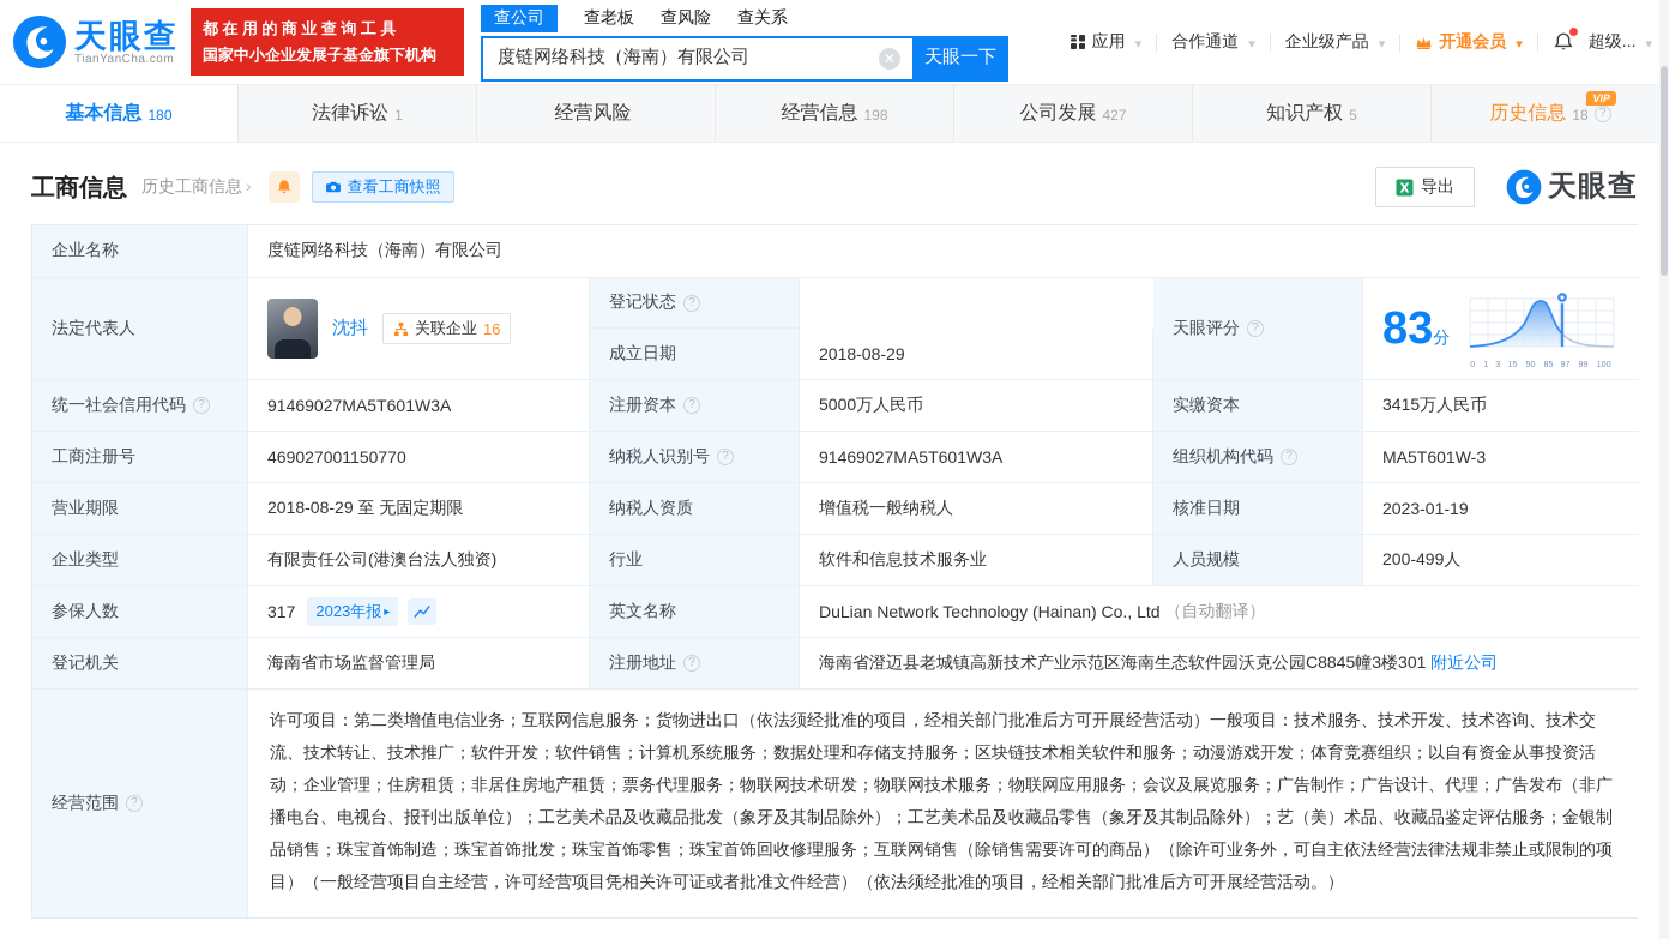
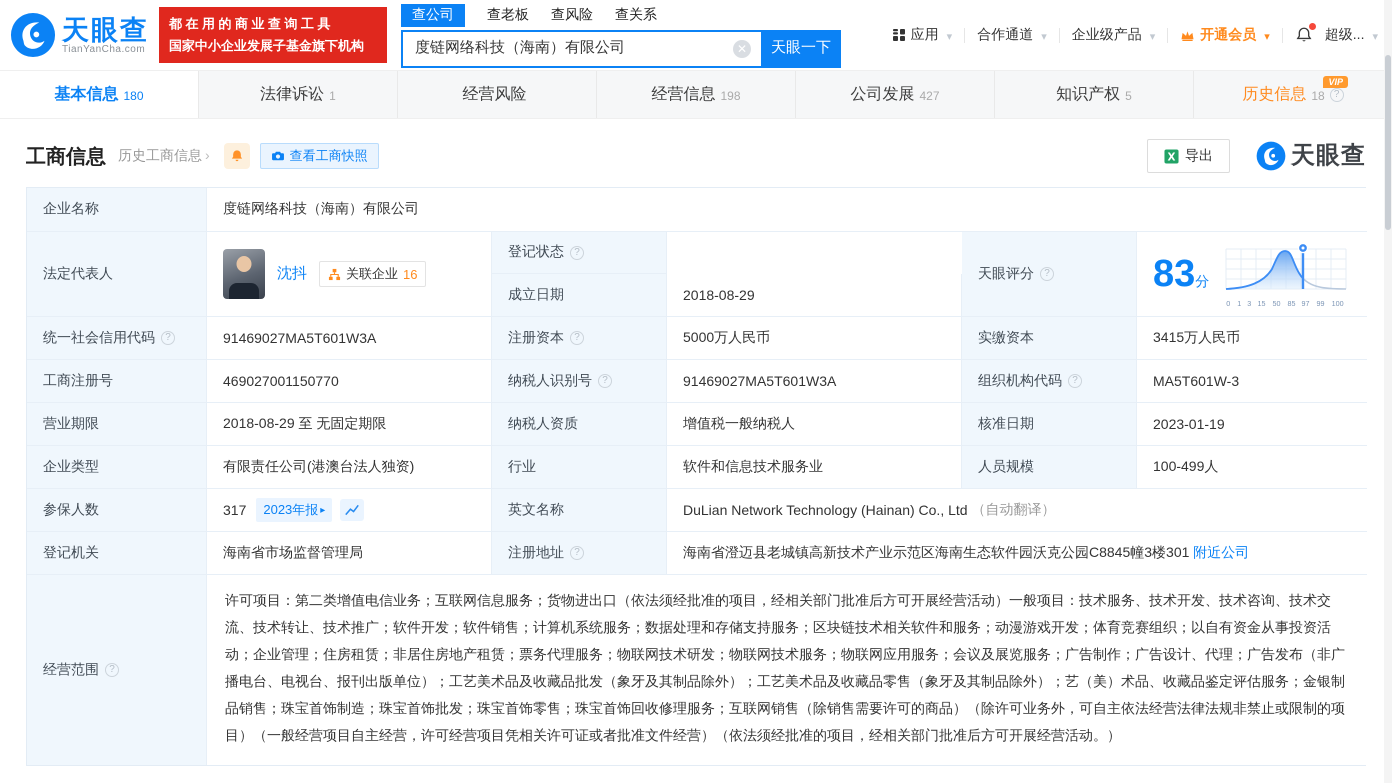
  天眼查
  TianYanCha.com
  都在用的商业查询工具
  国家中小企业发展子基金旗下机构
  查公司
  查老板
  查风险
  查关系
  度链网络科技（海南）有限公司
  天眼一下
  应用
  合作通道
  企业级产品
  开通会员
  超级...
  基本信息
  180
  法律诉讼
  1
  经营风险
  经营信息
  198
  公司发展
  427
  知识产权
  5
  VIP
  历史信息
  18
  工商信息
  历史工商信息
  查看工商快照
  X
  导出
  天眼查
  企业名称
  度链网络科技（海南）有限公司
  法定代表人
  沈抖
  关联企业
  16
  登记状态
  天眼评分
  83分
  0
  1
  3
  15
  50
  85
  97
  99
  100
  成立日期
  2018-08-29
  统一社会信用代码
  91469027MA5T601W3A
  注册资本
  5000万人民币
  实缴资本
  3415万人民币
  工商注册号
  469027001150770
  纳税人识别号
  91469027MA5T601W3A
  组织机构代码
  MA5T601W-3
  营业期限
  2018-08-29 至 无固定期限
  纳税人资质
  增值税一般纳税人
  核准日期
  2023-01-19
  企业类型
  有限责任公司(港澳台法人独资)
  行业
  软件和信息技术服务业
  人员规模
- 200-499人
+ 100-499人
  参保人数
  317
  2023年报
  英文名称
  DuLian Network Technology (Hainan) Co., Ltd
  （自动翻译）
  登记机关
  海南省市场监督管理局
  注册地址
  海南省澄迈县老城镇高新技术产业示范区海南生态软件园沃克公园C8845幢3楼301
  附近公司
  经营范围
  许可项目：第二类增值电信业务；互联网信息服务；货物进出口（依法须经批准的项目，经相关部门批准后方可开展经营活动）一般项目：技术服务、技术开发、技术咨询、技术交流、技术转让、技术推广；软件开发；软件销售；计算机系统服务；数据处理和存储支持服务；区块链技术相关软件和服务；动漫游戏开发；体育竞赛组织；以自有资金从事投资活动；企业管理；住房租赁；非居住房地产租赁；票务代理服务；物联网技术研发；物联网技术服务；物联网应用服务；会议及展览服务；广告制作；广告设计、代理；广告发布（非广播电台、电视台、报刊出版单位）；工艺美术品及收藏品批发（象牙及其制品除外）；工艺美术品及收藏品零售（象牙及其制品除外）；艺（美）术品、收藏品鉴定评估服务；金银制品销售；珠宝首饰制造；珠宝首饰批发；珠宝首饰零售；珠宝首饰回收修理服务；互联网销售（除销售需要许可的商品）（除许可业务外，可自主依法经营法律法规非禁止或限制的项目）（一般经营项目自主经营，许可经营项目凭相关许可证或者批准文件经营）（依法须经批准的项目，经相关部门批准后方可开展经营活动。）
